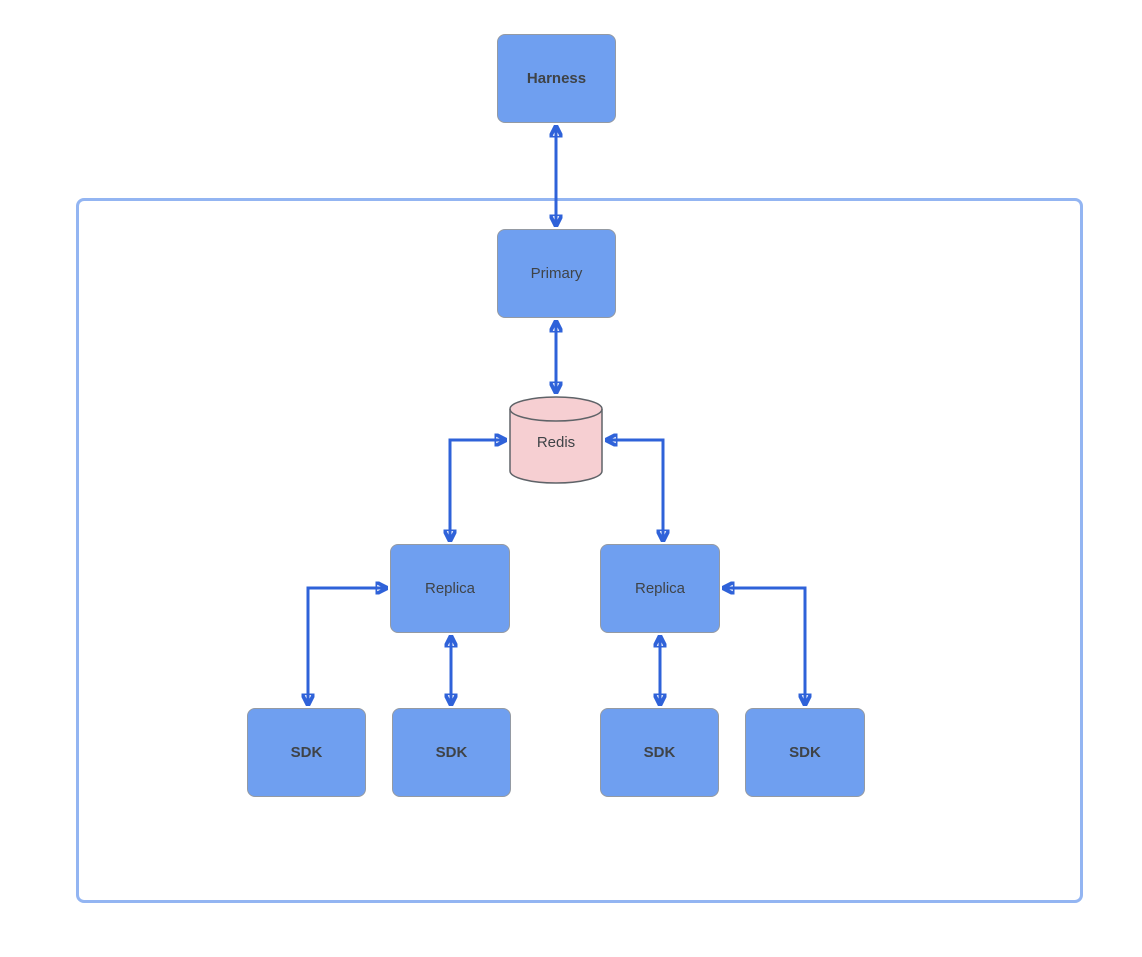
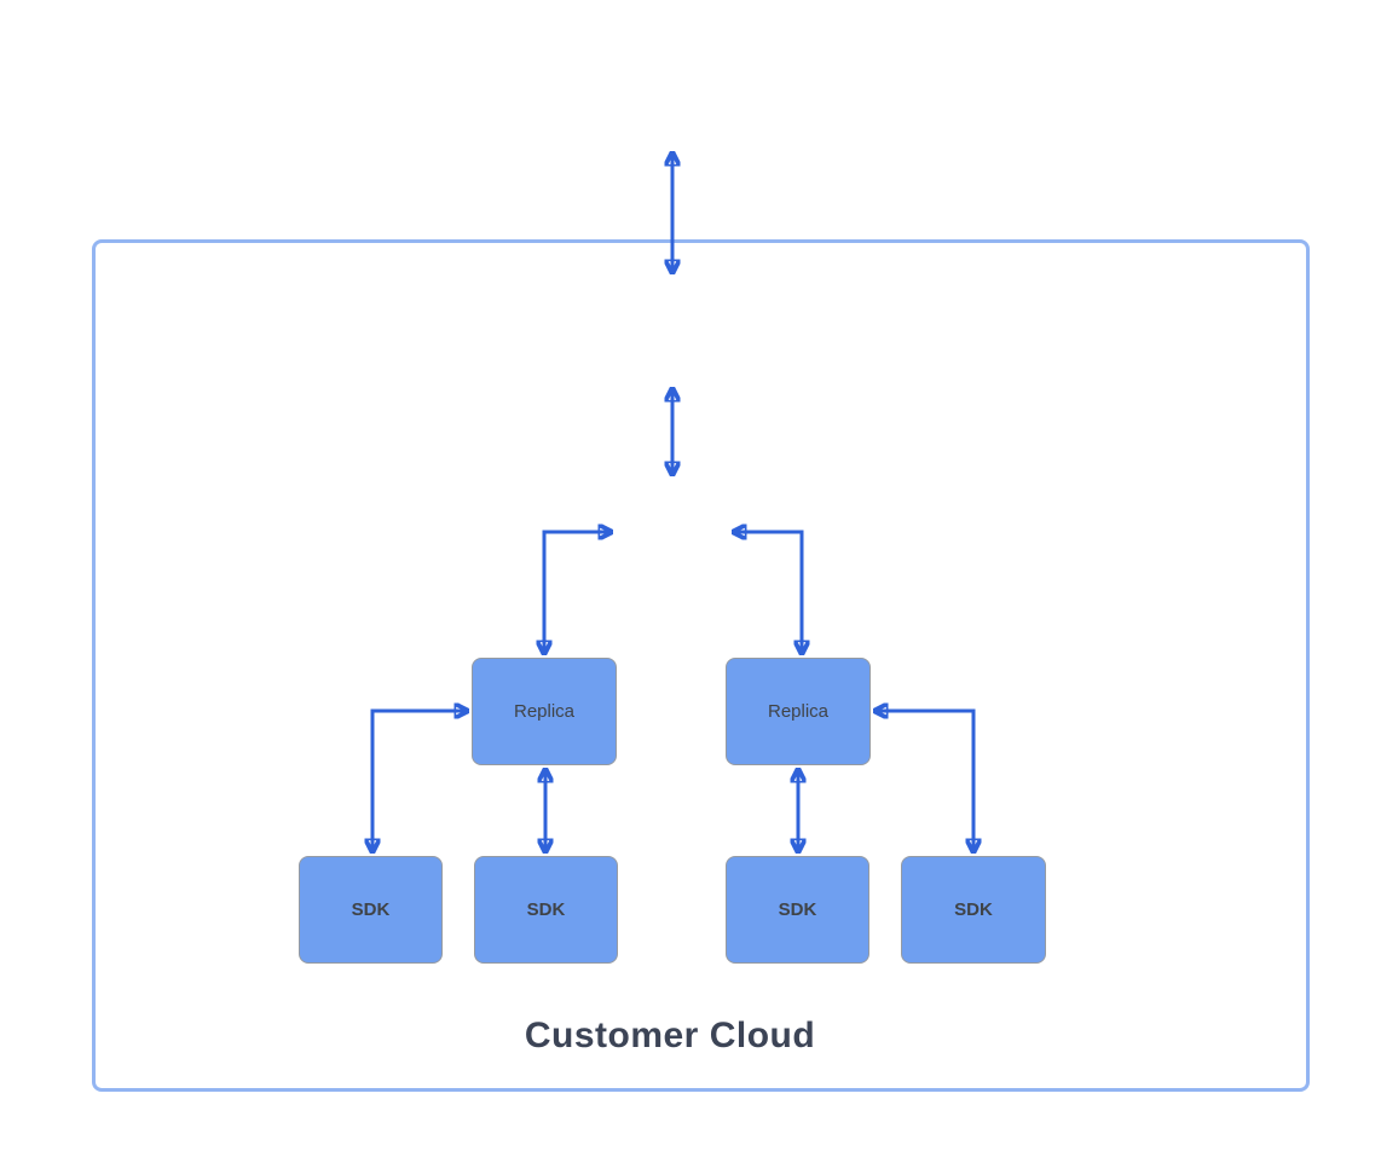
- Harness
- Primary
- Redis
  Replica
  Replica
  SDK
  SDK
  SDK
  SDK
+ Customer Cloud
